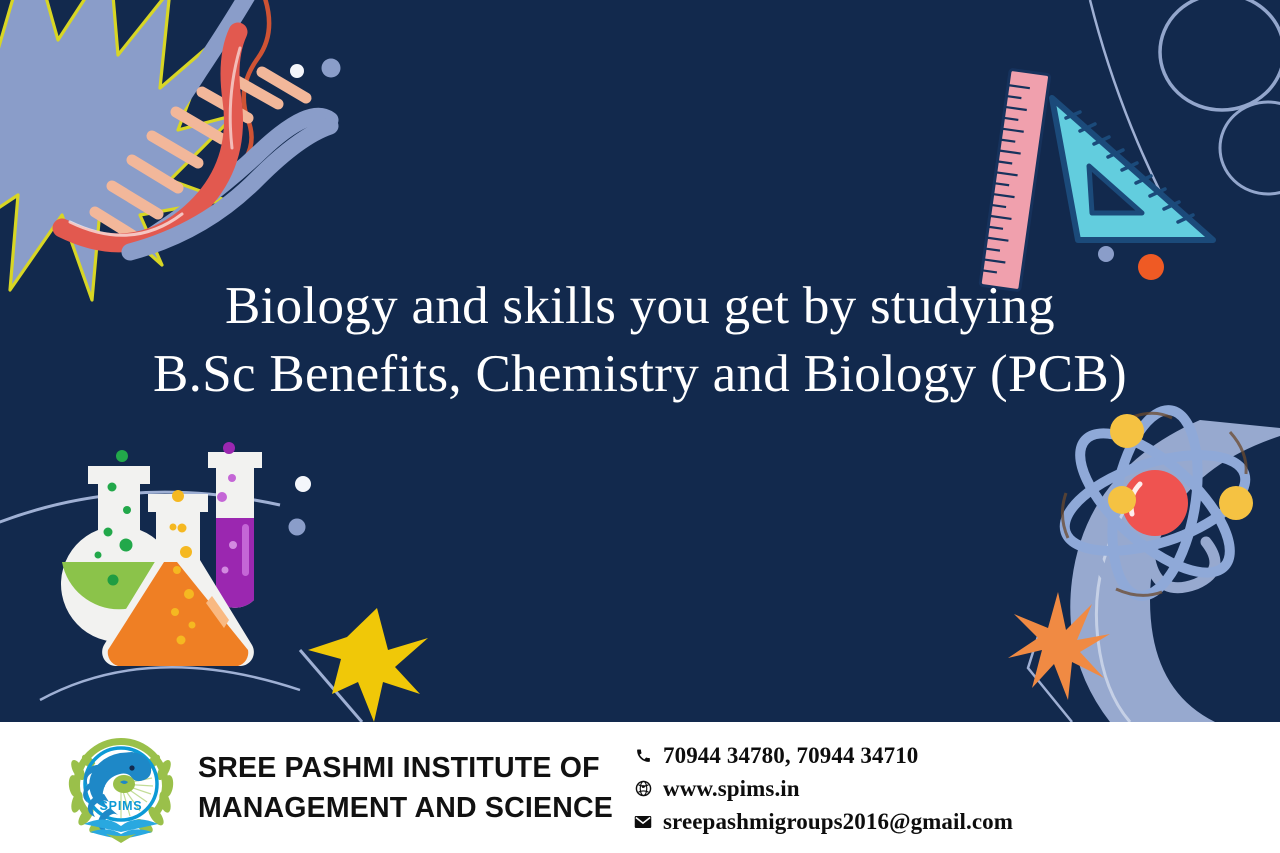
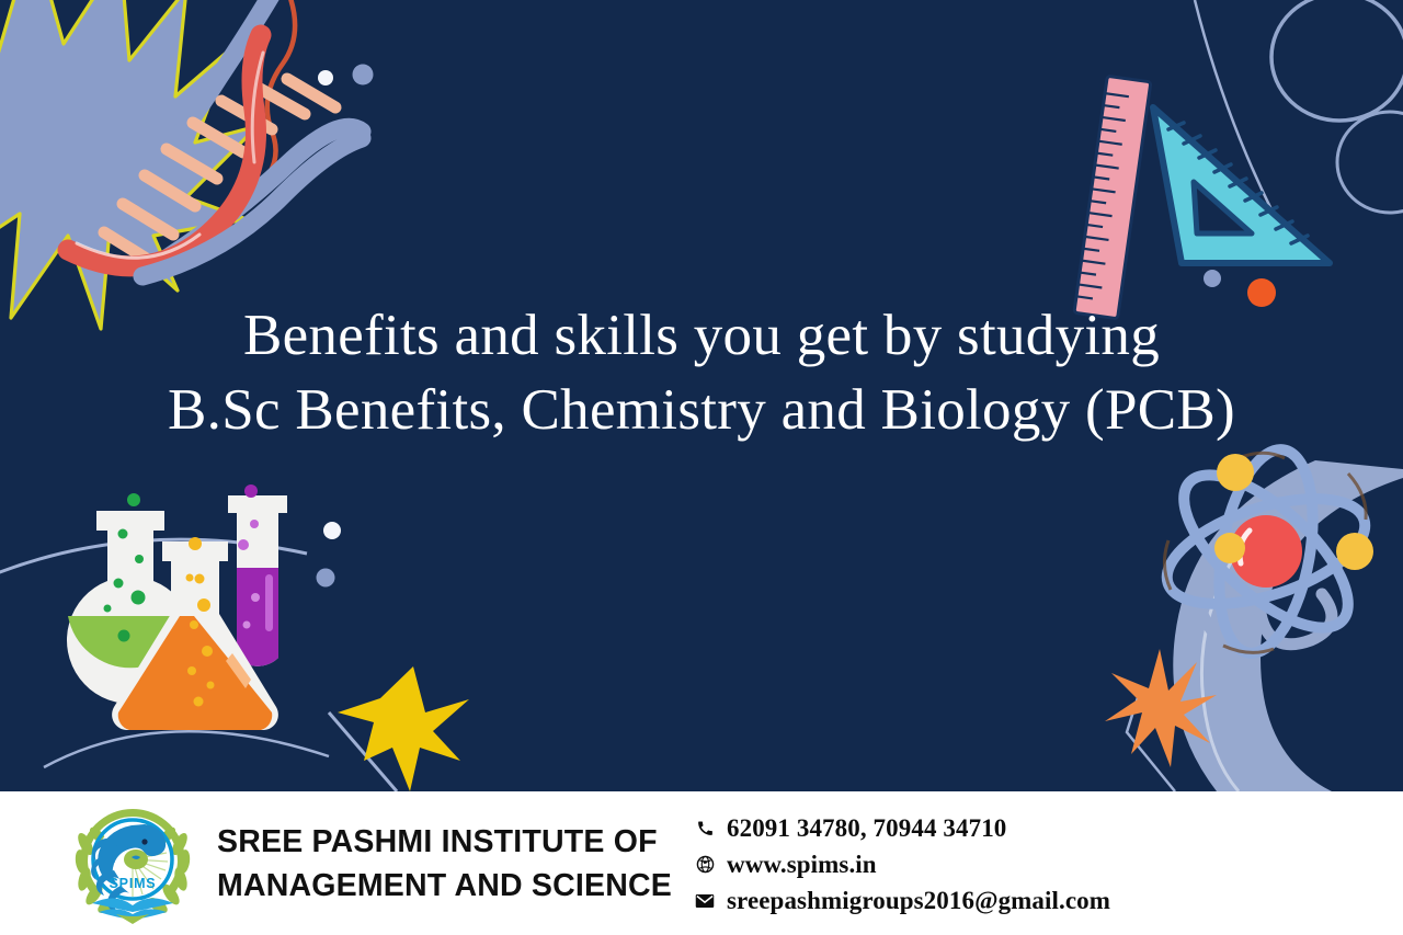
- Biology and skills you get by studying
+ Benefits and skills you get by studying
  B.Sc Benefits, Chemistry and Biology (PCB)
  SPIMS
  SREE PASHMI INSTITUTE OF
  MANAGEMENT AND SCIENCE
- 70944 34780, 70944 34710
+ 62091 34780, 70944 34710
  www.spims.in
  sreepashmigroups2016@gmail.com
